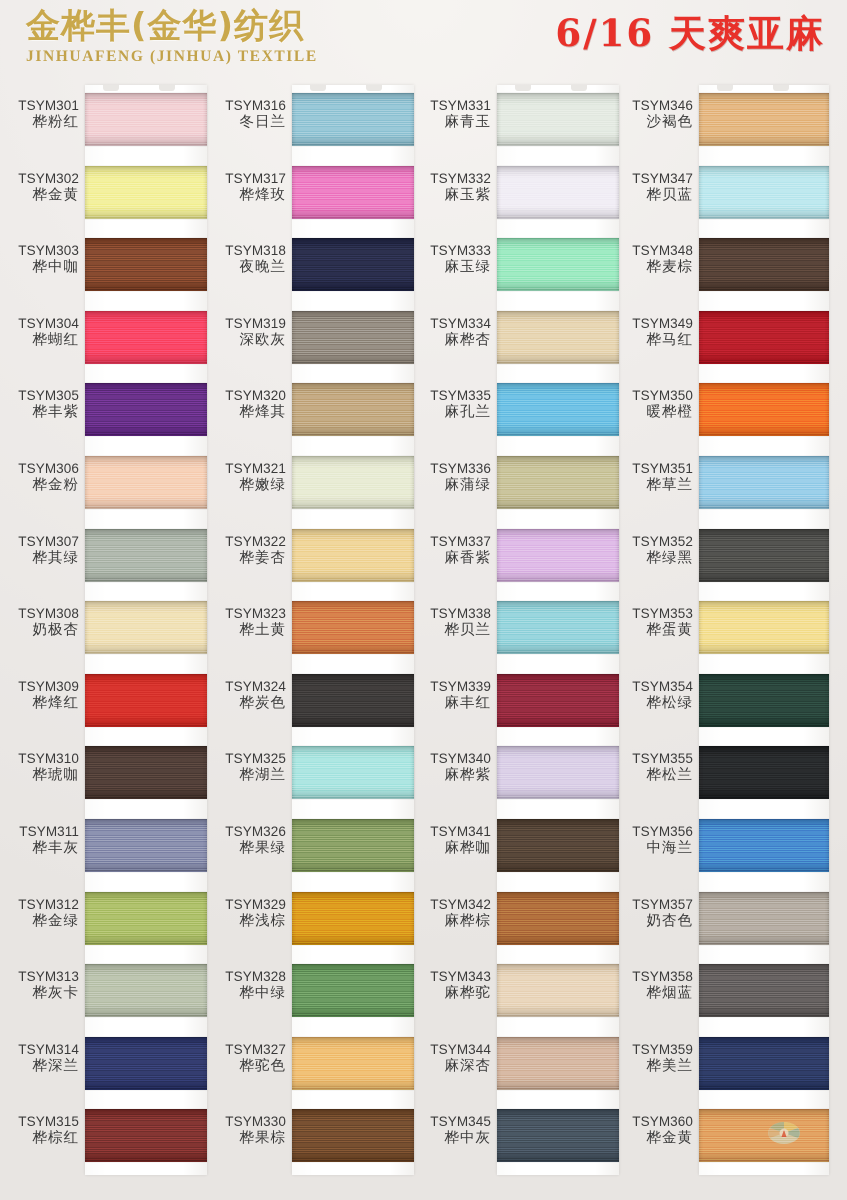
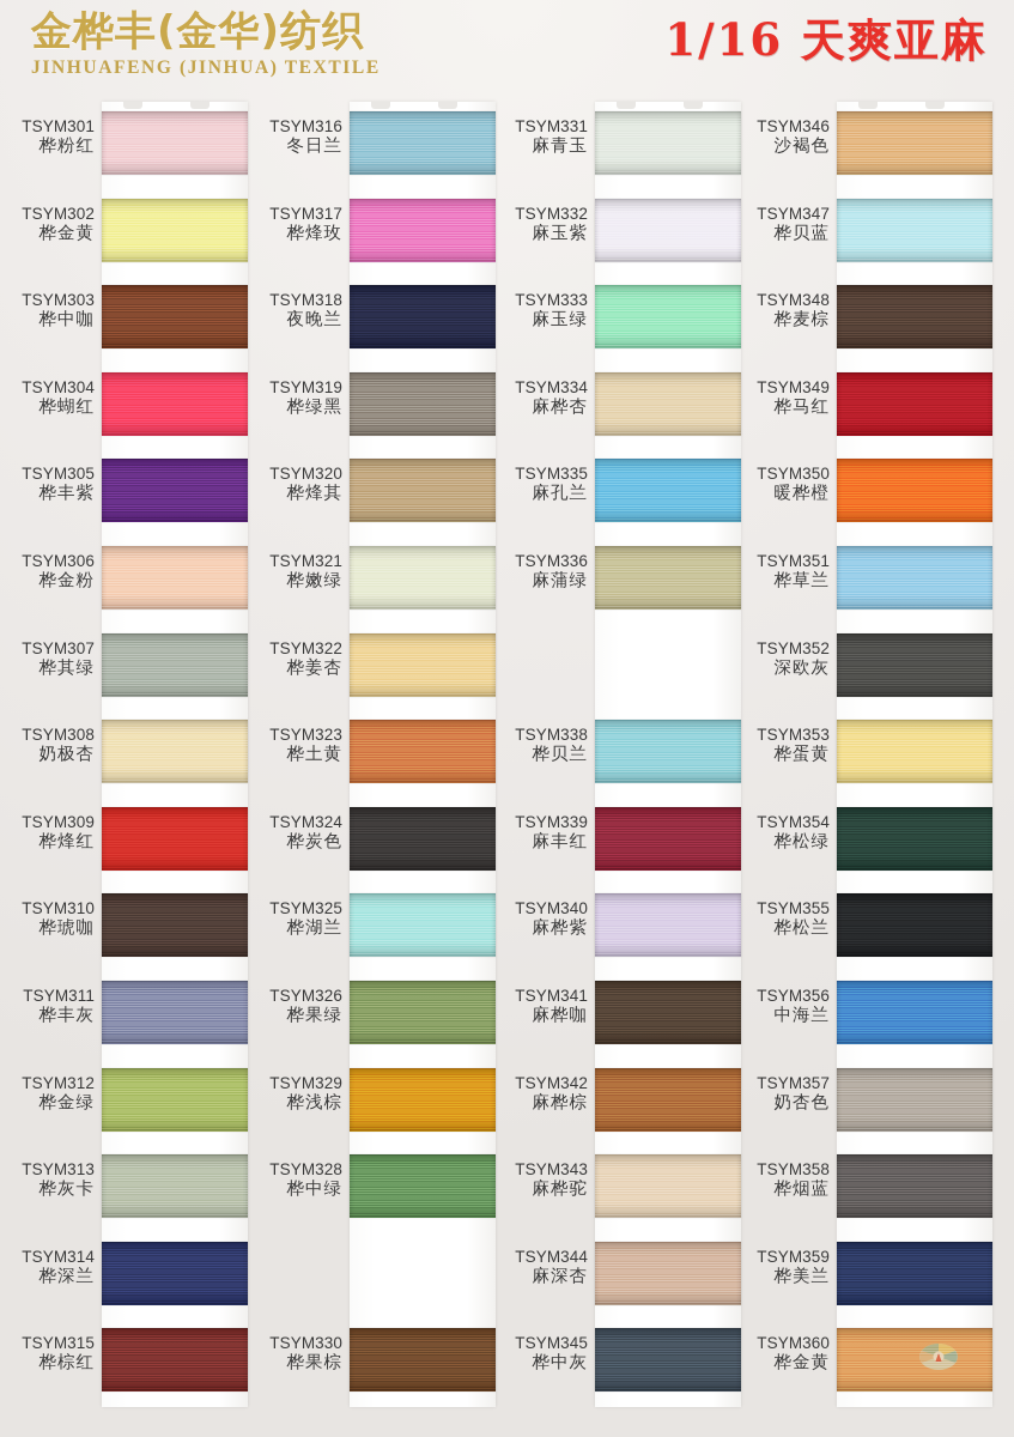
  金桦丰(金华)纺织
  JINHUAFENG (JINHUA) TEXTILE
- 6/16 天爽亚麻
+ 1/16 天爽亚麻
  TSYM301
  桦粉红
  TSYM302
  桦金黄
  TSYM303
  桦中咖
  TSYM304
  桦蝴红
  TSYM305
  桦丰紫
  TSYM306
  桦金粉
  TSYM307
  桦其绿
  TSYM308
  奶极杏
  TSYM309
  桦烽红
  TSYM310
  桦琥咖
  TSYM311
  桦丰灰
  TSYM312
  桦金绿
  TSYM313
  桦灰卡
  TSYM314
  桦深兰
  TSYM315
  桦棕红
  TSYM316
  冬日兰
  TSYM317
  桦烽玫
  TSYM318
  夜晚兰
  TSYM319
- 深欧灰
+ 桦绿黑
  TSYM320
  桦烽其
  TSYM321
  桦嫩绿
  TSYM322
  桦姜杏
  TSYM323
  桦土黄
  TSYM324
  桦炭色
  TSYM325
  桦湖兰
  TSYM326
  桦果绿
  TSYM329
  桦浅棕
  TSYM328
  桦中绿
- TSYM327
- 桦驼色
  TSYM330
  桦果棕
  TSYM331
  麻青玉
  TSYM332
  麻玉紫
  TSYM333
  麻玉绿
  TSYM334
  麻桦杏
  TSYM335
  麻孔兰
  TSYM336
  麻蒲绿
- TSYM337
- 麻香紫
  TSYM338
  桦贝兰
  TSYM339
  麻丰红
  TSYM340
  麻桦紫
  TSYM341
  麻桦咖
  TSYM342
  麻桦棕
  TSYM343
  麻桦驼
  TSYM344
  麻深杏
  TSYM345
  桦中灰
  TSYM346
  沙褐色
  TSYM347
  桦贝蓝
  TSYM348
  桦麦棕
  TSYM349
  桦马红
  TSYM350
  暖桦橙
  TSYM351
  桦草兰
  TSYM352
- 桦绿黑
+ 深欧灰
  TSYM353
  桦蛋黄
  TSYM354
  桦松绿
  TSYM355
  桦松兰
  TSYM356
  中海兰
  TSYM357
  奶杏色
  TSYM358
  桦烟蓝
  TSYM359
  桦美兰
  TSYM360
  桦金黄
